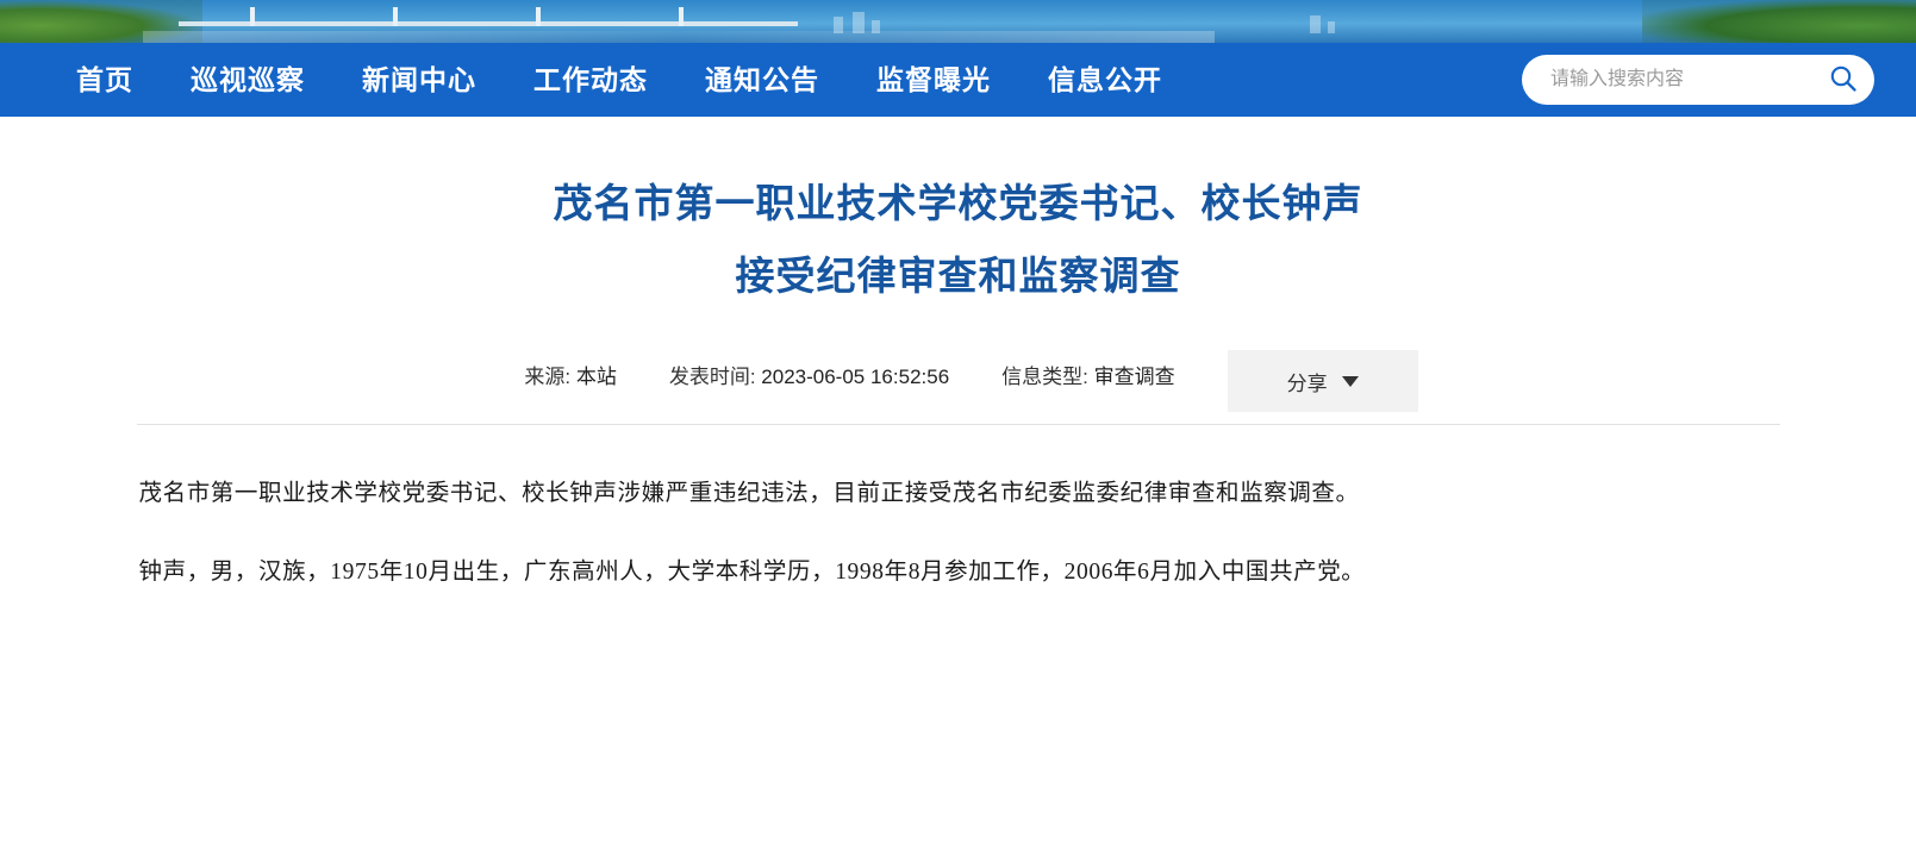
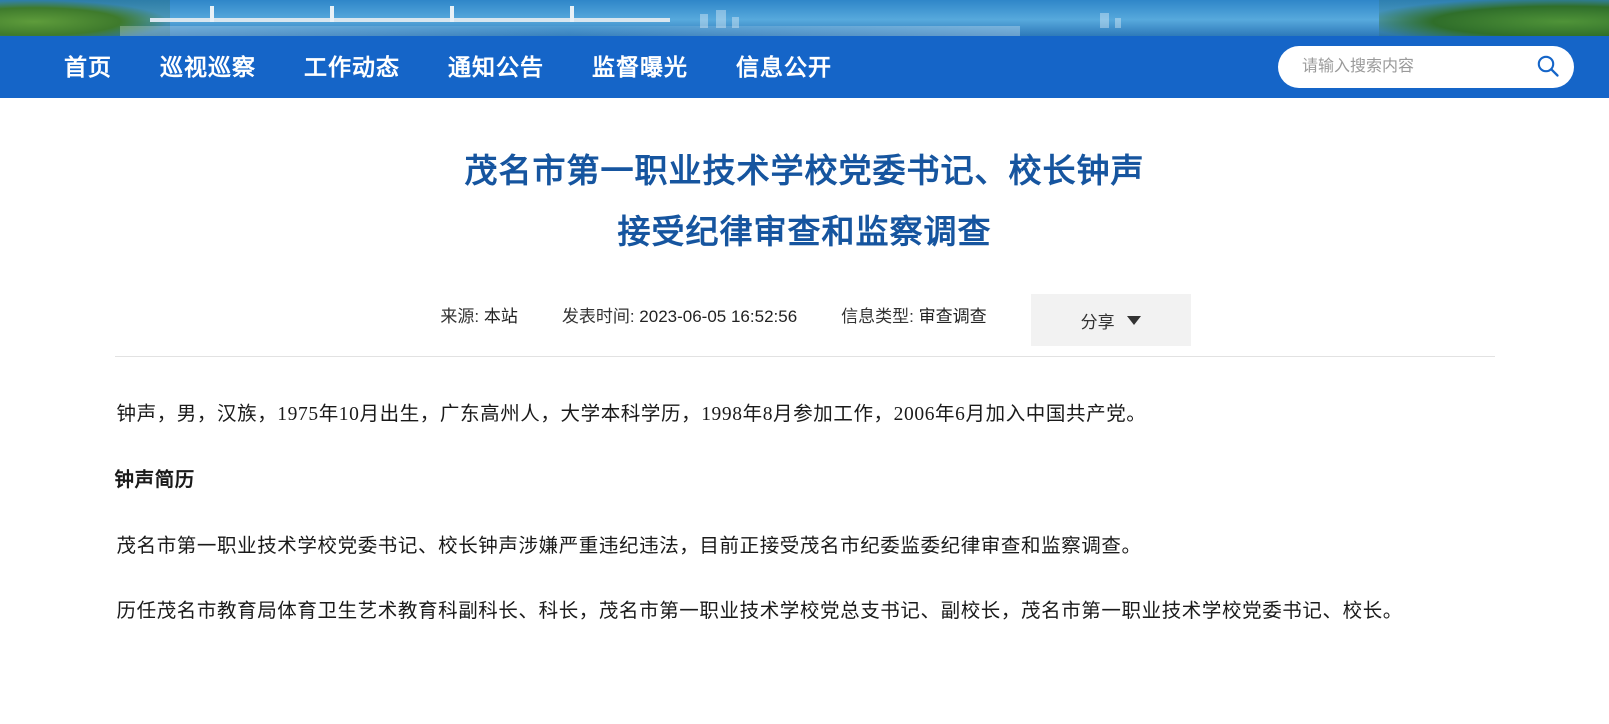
  首页
  巡视巡察
- 新闻中心
  工作动态
  通知公告
  监督曝光
  信息公开
  请输入搜索内容
  茂名市第一职业技术学校党委书记、校长钟声
  接受纪律审查和监察调查
  来源: 本站
  发表时间: 2023-06-05 16:52:56
  信息类型: 审查调查
  分享
- 茂名市第一职业技术学校党委书记、校长钟声涉嫌严重违纪违法，目前正接受茂名市纪委监委纪律审查和监察调查。
+ 钟声，男，汉族，1975年10月出生，广东高州人，大学本科学历，1998年8月参加工作，2006年6月加入中国共产党。
+ 钟声简历
- 钟声，男，汉族，1975年10月出生，广东高州人，大学本科学历，1998年8月参加工作，2006年6月加入中国共产党。
+ 茂名市第一职业技术学校党委书记、校长钟声涉嫌严重违纪违法，目前正接受茂名市纪委监委纪律审查和监察调查。
+ 历任茂名市教育局体育卫生艺术教育科副科长、科长，茂名市第一职业技术学校党总支书记、副校长，茂名市第一职业技术学校党委书记、校长。
